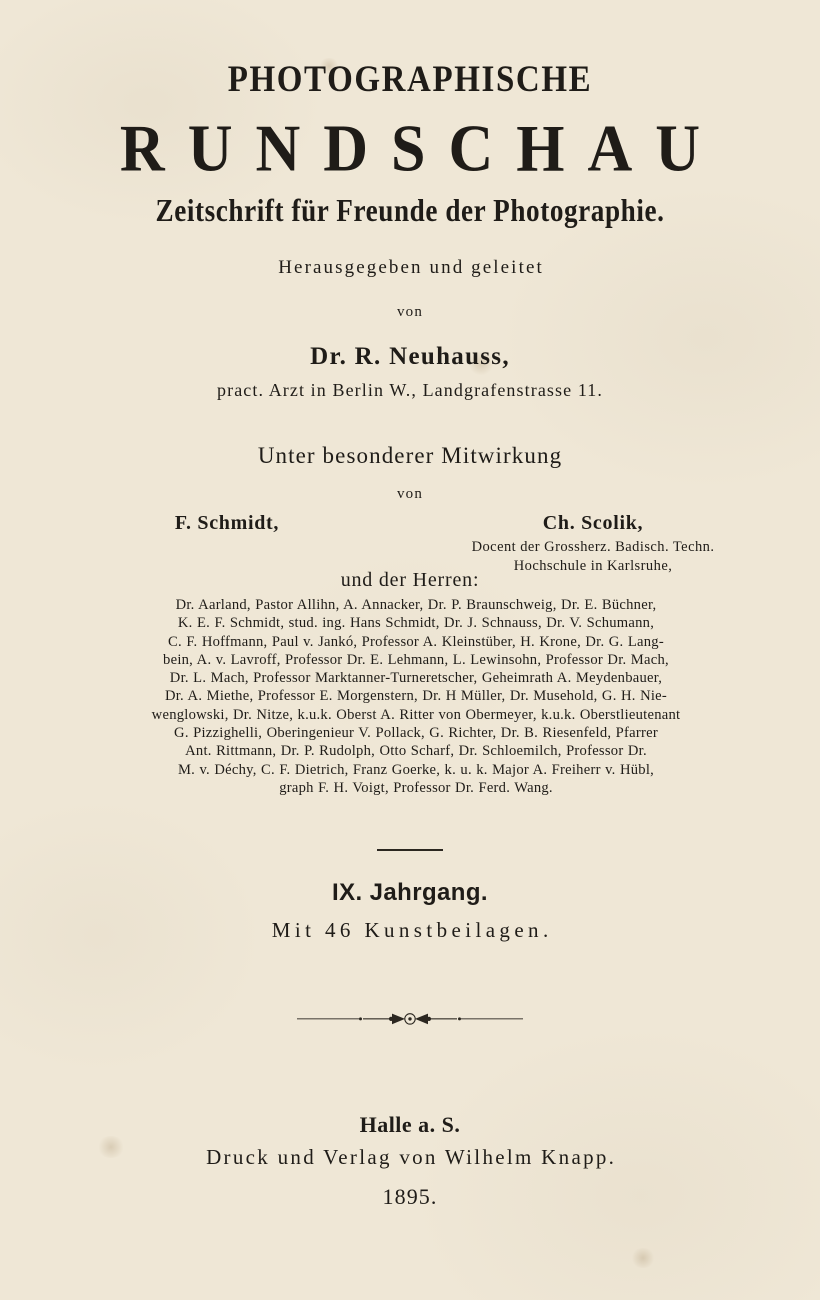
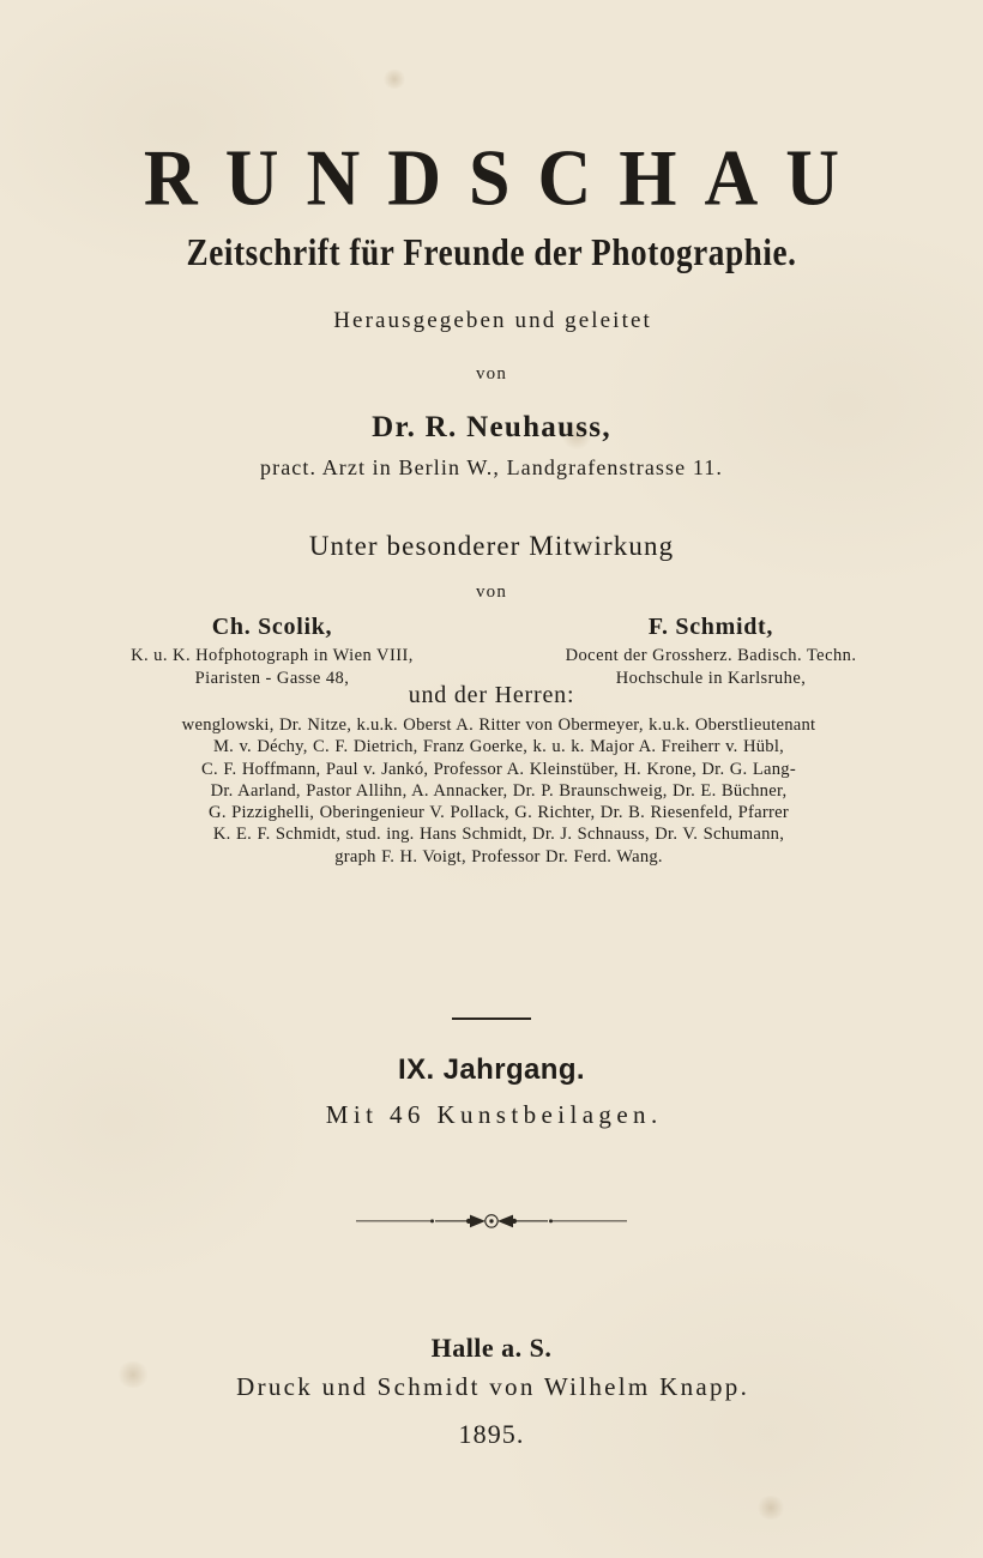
- PHOTOGRAPHISCHE
  RUNDSCHAU
  Zeitschrift für Freunde der Photographie.
  Herausgegeben und geleitet
  von
  Dr. R. Neuhauss,
  pract. Arzt in Berlin W., Landgrafenstrasse 11.
  Unter besonderer Mitwirkung
  von
- F. Schmidt,
+ Ch. Scolik,
+ K. u. K. Hofphotograph in Wien VIII,
+ Piaristen - Gasse 48,
- Ch. Scolik,
+ F. Schmidt,
  Docent der Grossherz. Badisch. Techn.
  Hochschule in Karlsruhe,
  und der Herren:
- Dr. Aarland, Pastor Allihn, A. Annacker, Dr. P. Braunschweig, Dr. E. Büchner,
+ wenglowski, Dr. Nitze, k.u.k. Oberst A. Ritter von Obermeyer, k.u.k. Oberstlieutenant
- K. E. F. Schmidt, stud. ing. Hans Schmidt, Dr. J. Schnauss, Dr. V. Schumann,
+ M. v. Déchy, C. F. Dietrich, Franz Goerke, k. u. k. Major A. Freiherr v. Hübl,
  C. F. Hoffmann, Paul v. Jankó, Professor A. Kleinstüber, H. Krone, Dr. G. Lang-
- bein, A. v. Lavroff, Professor Dr. E. Lehmann, L. Lewinsohn, Professor Dr. Mach,
- Dr. L. Mach, Professor Marktanner-Turneretscher, Geheimrath A. Meydenbauer,
- Dr. A. Miethe, Professor E. Morgenstern, Dr. H Müller, Dr. Musehold, G. H. Nie-
- wenglowski, Dr. Nitze, k.u.k. Oberst A. Ritter von Obermeyer, k.u.k. Oberstlieutenant
+ Dr. Aarland, Pastor Allihn, A. Annacker, Dr. P. Braunschweig, Dr. E. Büchner,
  G. Pizzighelli, Oberingenieur V. Pollack, G. Richter, Dr. B. Riesenfeld, Pfarrer
- Ant. Rittmann, Dr. P. Rudolph, Otto Scharf, Dr. Schloemilch, Professor Dr.
- M. v. Déchy, C. F. Dietrich, Franz Goerke, k. u. k. Major A. Freiherr v. Hübl,
+ K. E. F. Schmidt, stud. ing. Hans Schmidt, Dr. J. Schnauss, Dr. V. Schumann,
  graph F. H. Voigt, Professor Dr. Ferd. Wang.
  IX. Jahrgang.
  Mit 46 Kunstbeilagen.
  Halle a. S.
- Druck und Verlag von Wilhelm Knapp.
+ Druck und Schmidt von Wilhelm Knapp.
  1895.
